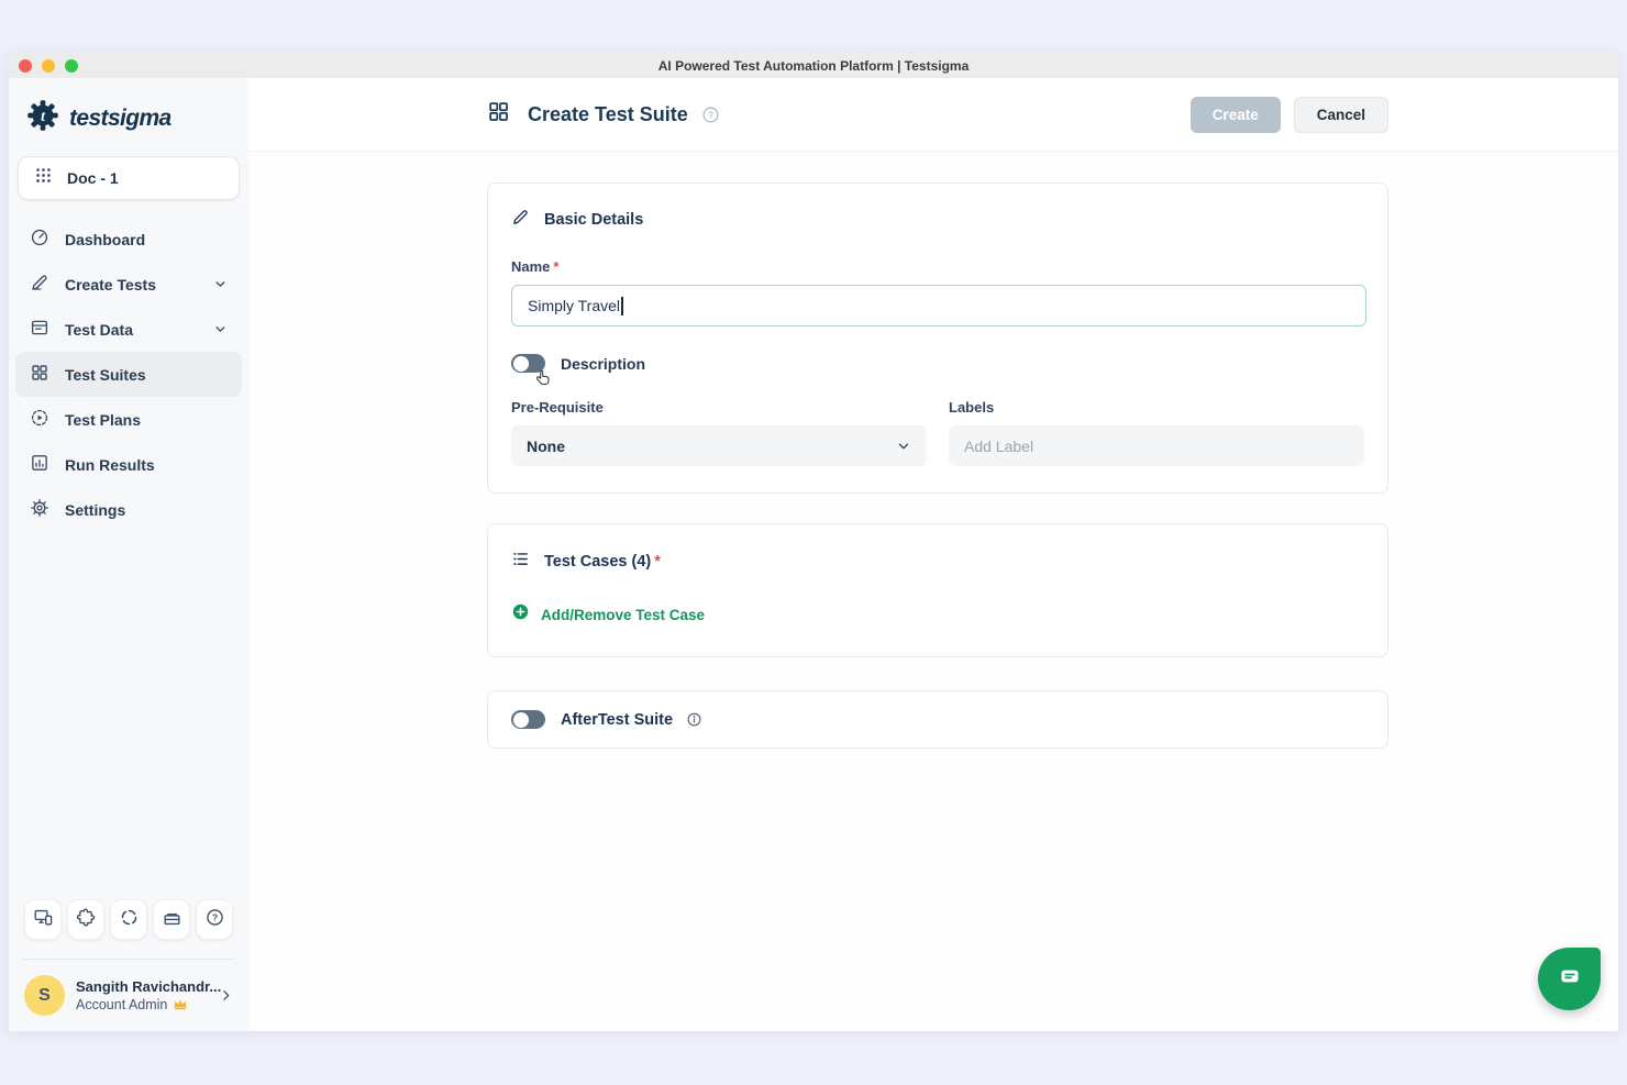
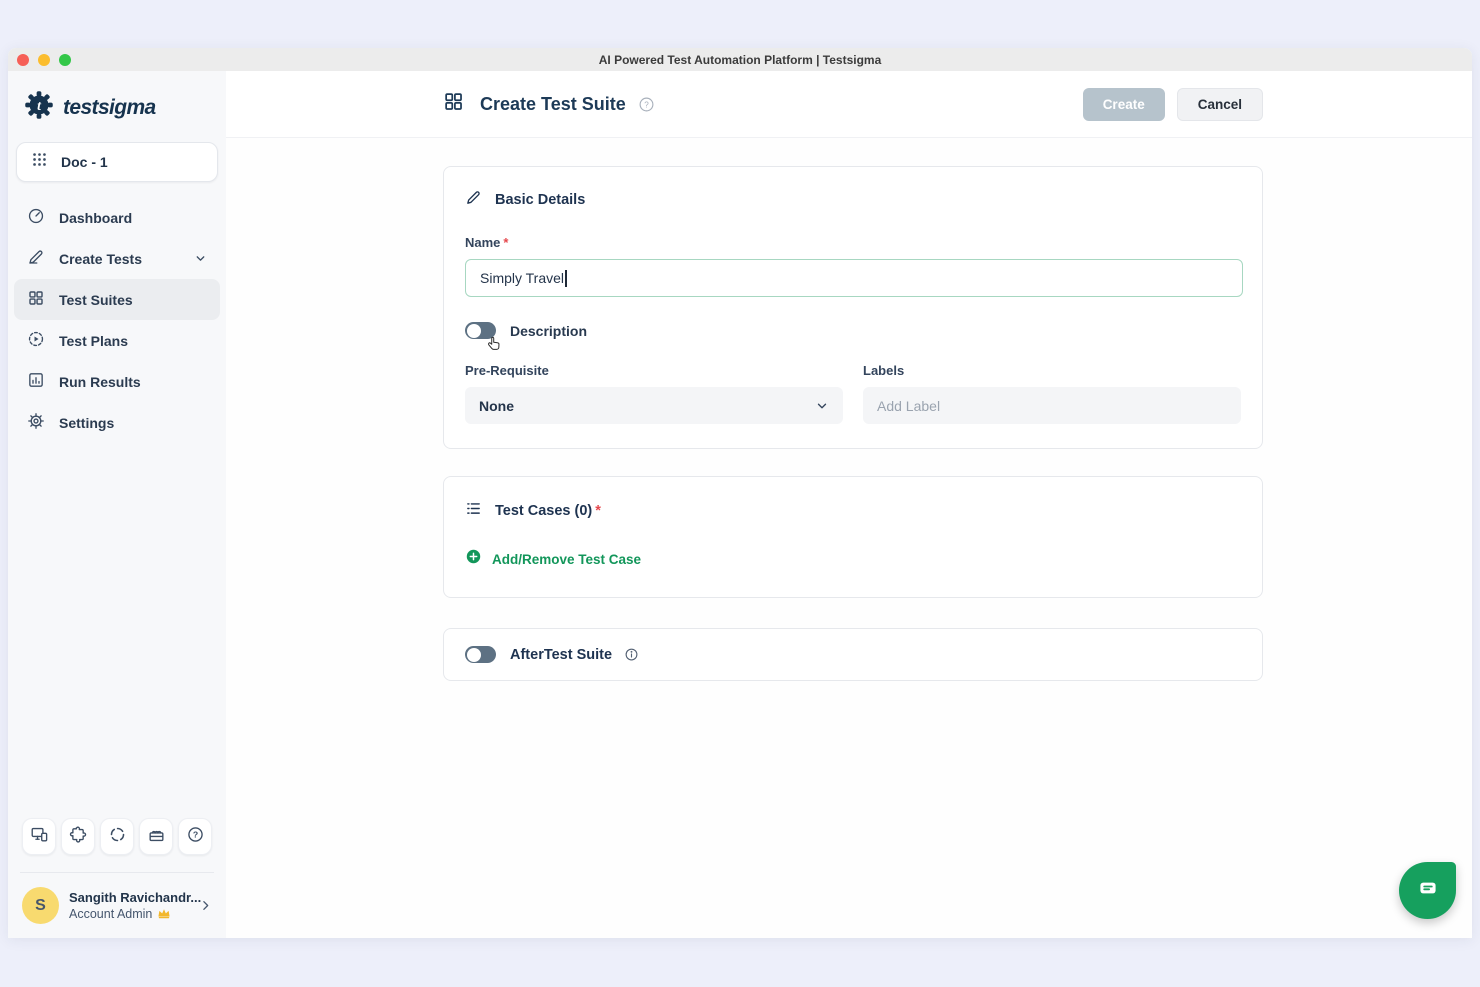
  AI Powered Test Automation Platform | Testsigma
  t
  testsigma
  Doc - 1
  Dashboard
  Create Tests
- Test Data
  Test Suites
  Test Plans
  Run Results
  Settings
  ?
  S
  Sangith Ravichandr...
  Account Admin
  Create Test Suite
  ?
  Create
  Cancel
  Basic Details
  Name *
  Simply Travel
  Description
  Pre-Requisite
  None
  Labels
  Add Label
- Test Cases (4) *
+ Test Cases (0) *
  Add/Remove Test Case
  AfterTest Suite
